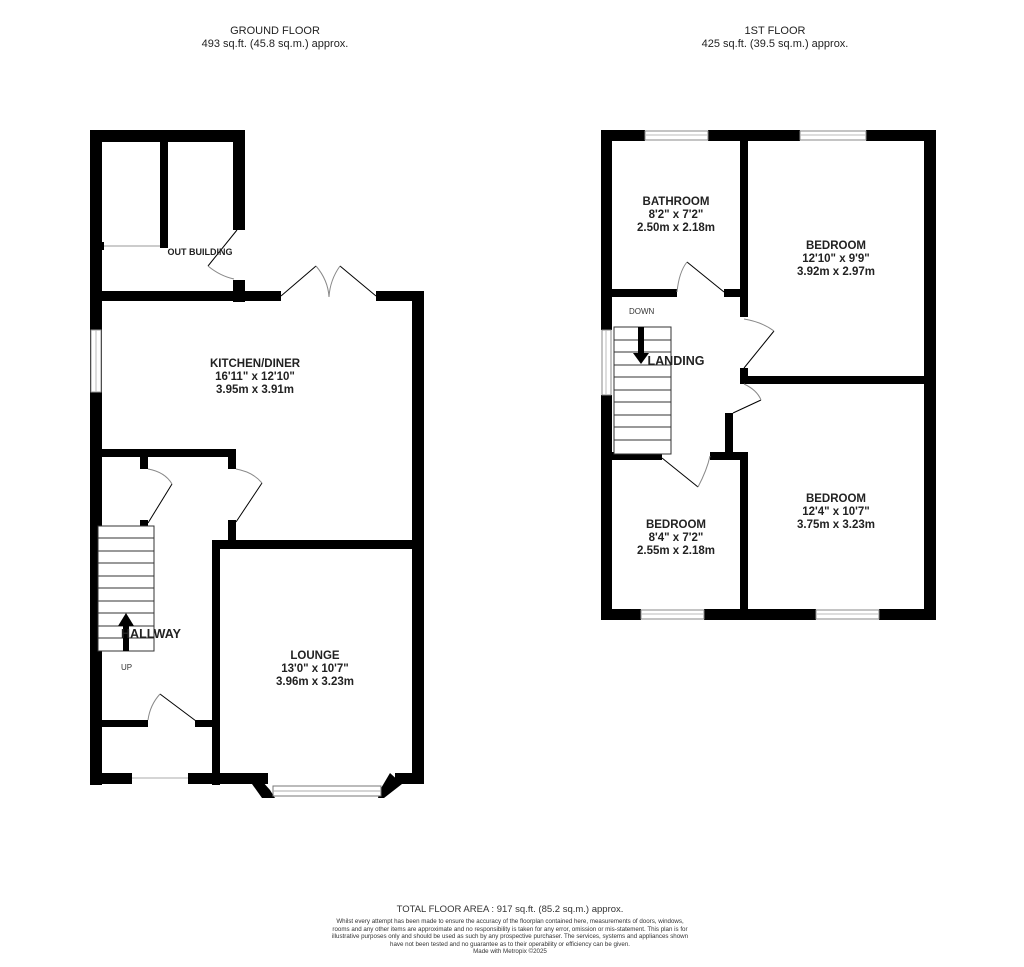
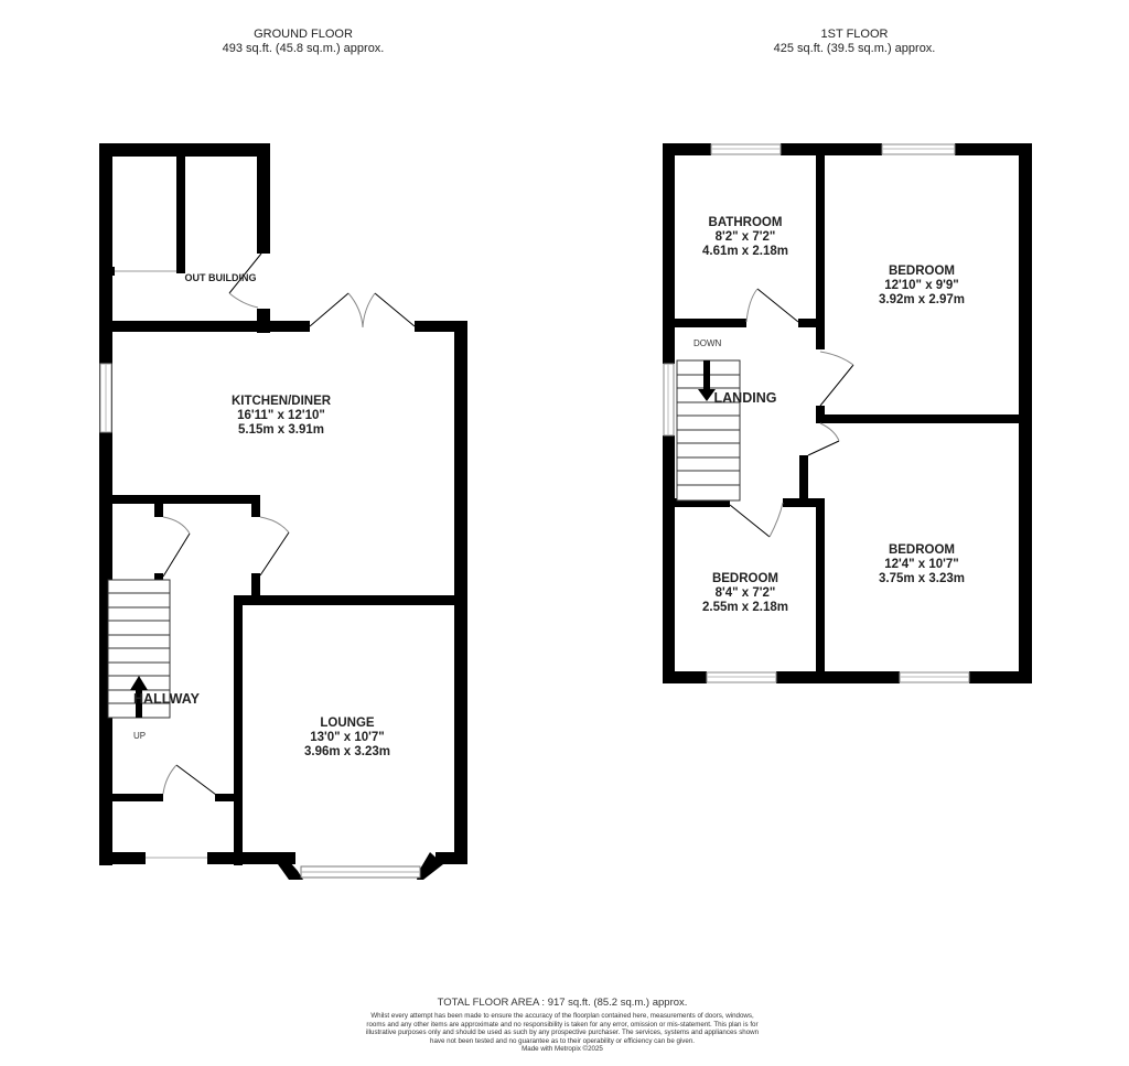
  GROUND FLOOR
  493 sq.ft. (45.8 sq.m.) approx.
  1ST FLOOR
  425 sq.ft. (39.5 sq.m.) approx.
  OUT BUILDING
  KITCHEN/DINER
  16'11" x 12'10"
- 3.95m x 3.91m
+ 5.15m x 3.91m
  HALLWAY
  UP
  LOUNGE
  13'0" x 10'7"
  3.96m x 3.23m
  BATHROOM
  8'2" x 7'2"
- 2.50m x 2.18m
+ 4.61m x 2.18m
  BEDROOM
  12'10" x 9'9"
  3.92m x 2.97m
  DOWN
  LANDING
  BEDROOM
  12'4" x 10'7"
  3.75m x 3.23m
  BEDROOM
  8'4" x 7'2"
  2.55m x 2.18m
  TOTAL FLOOR AREA : 917 sq.ft. (85.2 sq.m.) approx.
